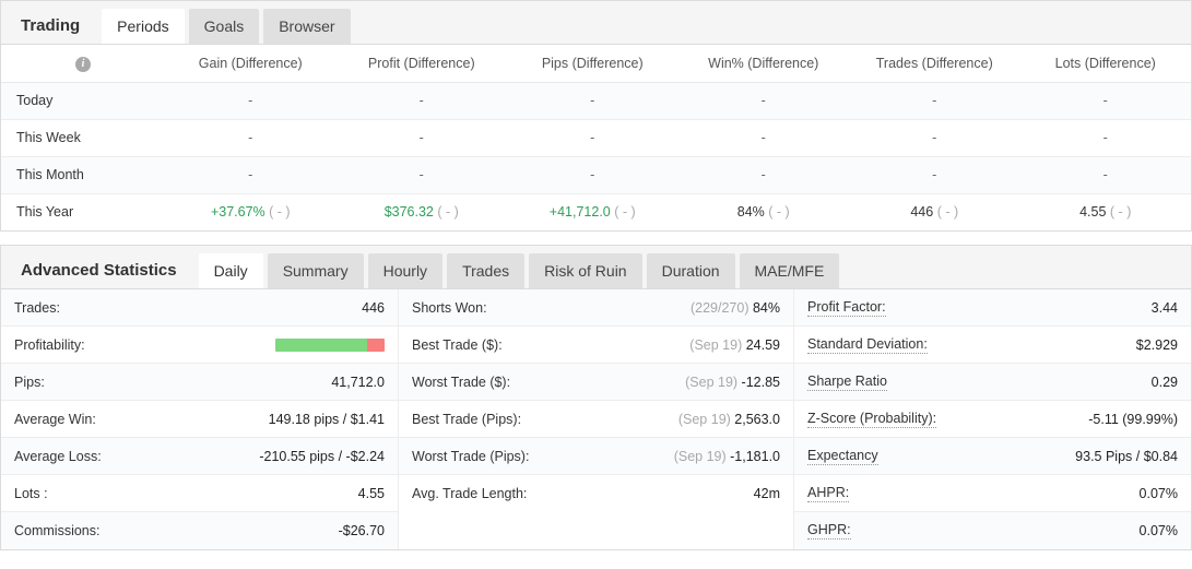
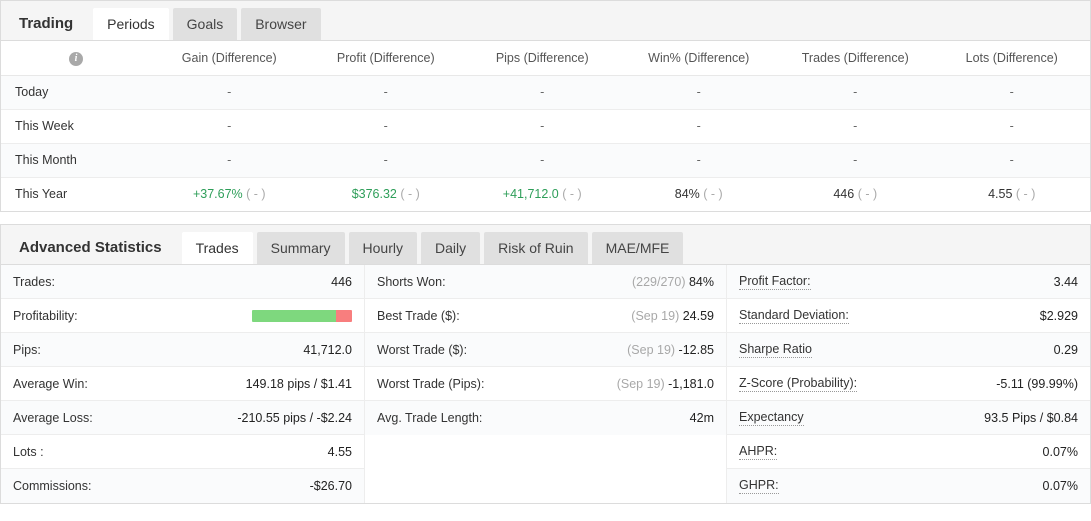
  Trading
  Periods
  Goals
  Browser
  i	Gain (Difference)	Profit (Difference)	Pips (Difference)	Win% (Difference)	Trades (Difference)	Lots (Difference)
  Today	-	-	-	-	-	-
  This Week	-	-	-	-	-	-
  This Month	-	-	-	-	-	-
  This Year	+37.67% ( - )	$376.32 ( - )	+41,712.0 ( - )	84% ( - )	446 ( - )	4.55 ( - )
  Advanced Statistics
- Daily
+ Trades
  Summary
  Hourly
- Trades
+ Daily
  Risk of Ruin
- Duration
  MAE/MFE
  Trades:
  446
  Profitability:
  Pips:
  41,712.0
  Average Win:
  149.18 pips / $1.41
  Average Loss:
  -210.55 pips / -$2.24
  Lots :
  4.55
  Commissions:
  -$26.70
  Shorts Won:
  (229/270) 84%
  Best Trade ($):
  (Sep 19) 24.59
  Worst Trade ($):
  (Sep 19) -12.85
- Best Trade (Pips):
- (Sep 19) 2,563.0
  Worst Trade (Pips):
  (Sep 19) -1,181.0
  Avg. Trade Length:
  42m
  Profit Factor:
  3.44
  Standard Deviation:
  $2.929
  Sharpe Ratio
  0.29
  Z-Score (Probability):
  -5.11 (99.99%)
  Expectancy
  93.5 Pips / $0.84
  AHPR:
  0.07%
  GHPR:
  0.07%
